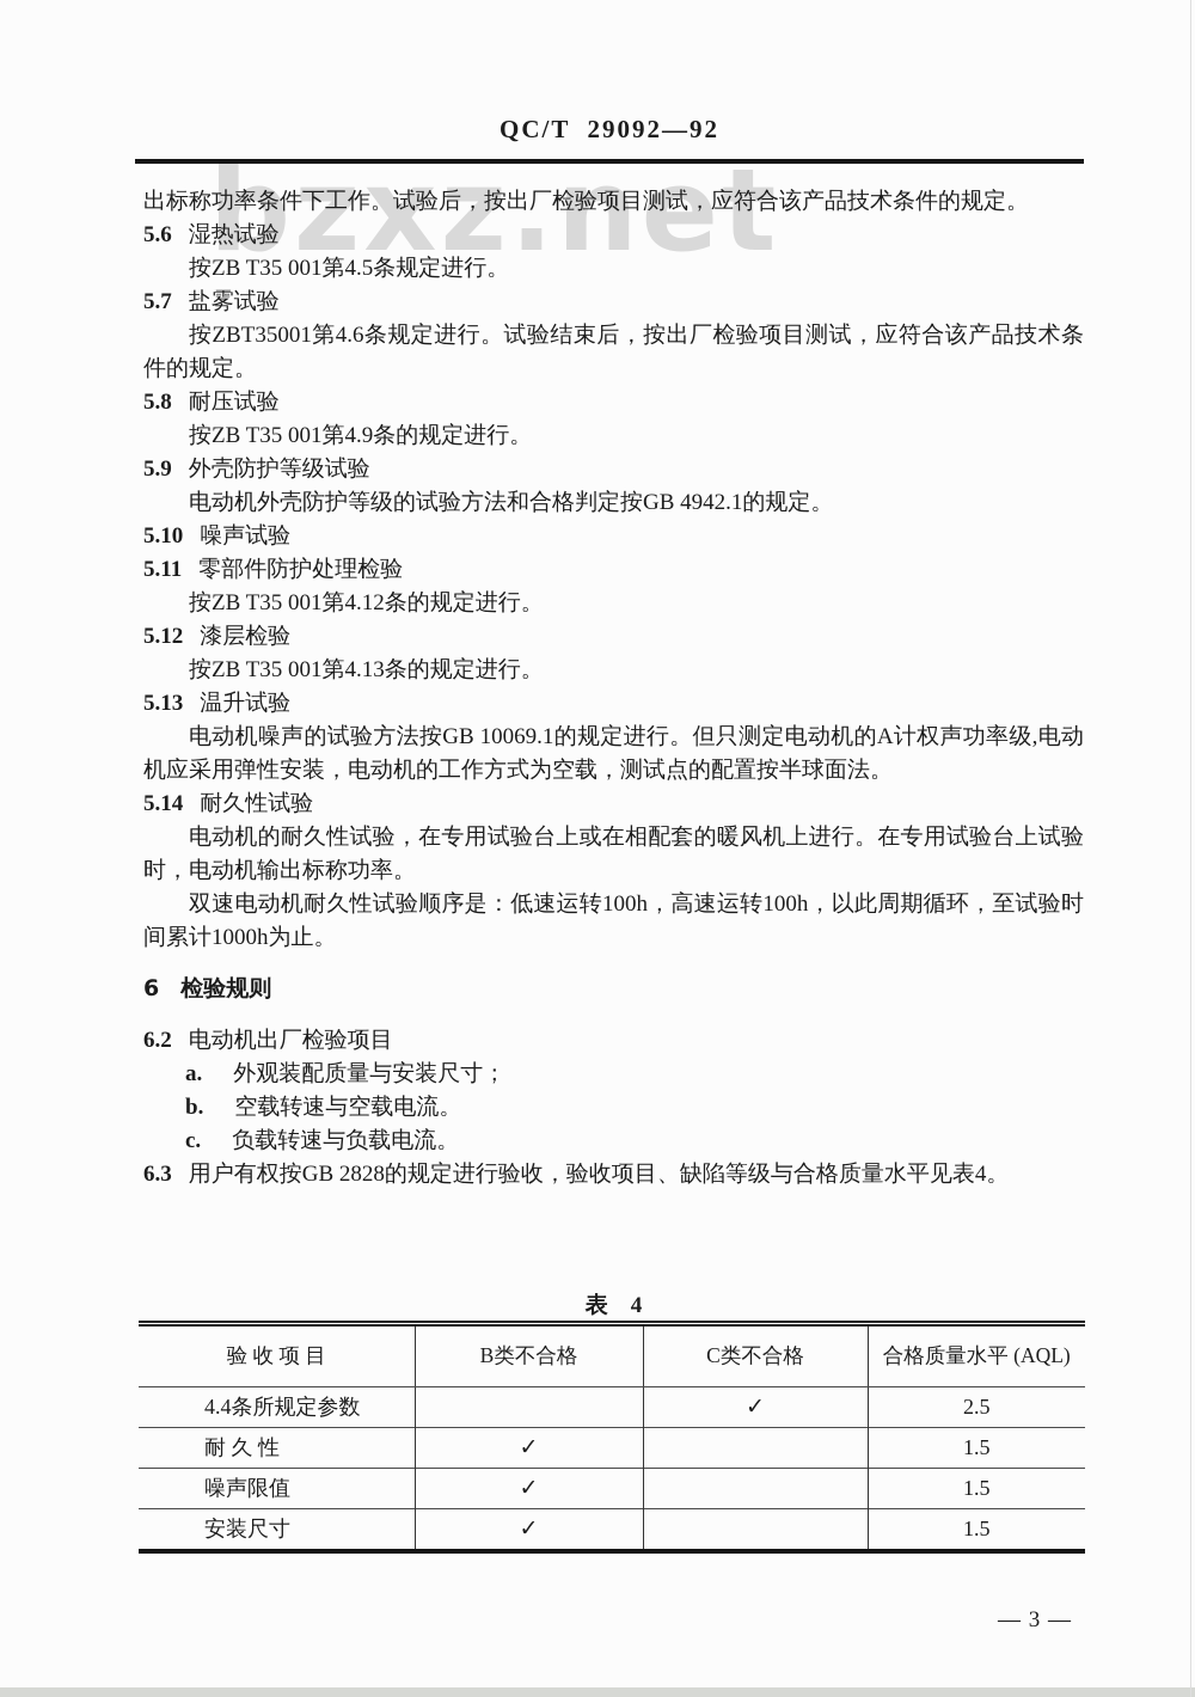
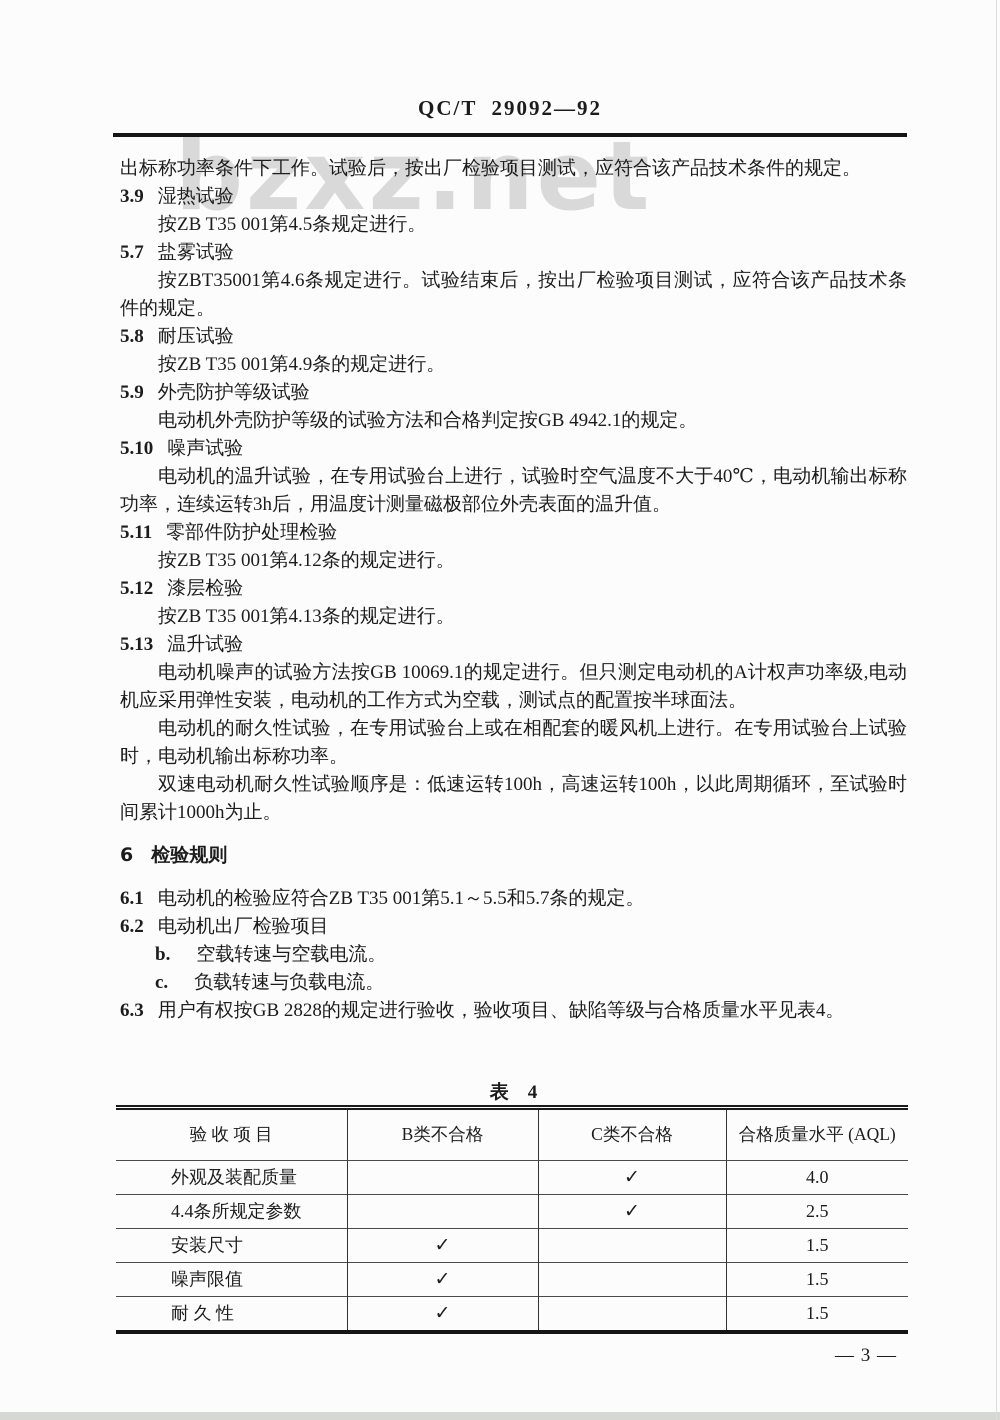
  bzxz.net
  QC/T 29092—92
  出标称功率条件下工作。试验后，按出厂检验项目测试，应符合该产品技术条件的规定。
- 5.6 湿热试验
+ 3.9 湿热试验
  按ZB T35 001第4.5条规定进行。
  5.7 盐雾试验
  按ZBT35001第4.6条规定进行。试验结束后，按出厂检验项目测试，应符合该产品技术条件的规定。
  5.8 耐压试验
  按ZB T35 001第4.9条的规定进行。
  5.9 外壳防护等级试验
  电动机外壳防护等级的试验方法和合格判定按GB 4942.1的规定。
  5.10 噪声试验
+ 电动机的温升试验，在专用试验台上进行，试验时空气温度不大于40℃，电动机输出标称功率，连续运转3h后，用温度计测量磁极部位外壳表面的温升值。
  5.11 零部件防护处理检验
  按ZB T35 001第4.12条的规定进行。
  5.12 漆层检验
  按ZB T35 001第4.13条的规定进行。
  5.13 温升试验
  电动机噪声的试验方法按GB 10069.1的规定进行。但只测定电动机的A计权声功率级,电动机应采用弹性安装，电动机的工作方式为空载，测试点的配置按半球面法。
- 5.14 耐久性试验
  电动机的耐久性试验，在专用试验台上或在相配套的暖风机上进行。在专用试验台上试验时，电动机输出标称功率。
  双速电动机耐久性试验顺序是：低速运转100h，高速运转100h，以此周期循环，至试验时间累计1000h为止。
  6 检验规则
+ 6.1 电动机的检验应符合ZB T35 001第5.1～5.5和5.7条的规定。
  6.2 电动机出厂检验项目
- a. 外观装配质量与安装尺寸；
  b. 空载转速与空载电流。
  c. 负载转速与负载电流。
  6.3 用户有权按GB 2828的规定进行验收，验收项目、缺陷等级与合格质量水平见表4。
  表 4
  验 收 项 目	B类不合格	C类不合格	合格质量水平 (AQL)
+ 外观及装配质量		✓	4.0
  4.4条所规定参数		✓	2.5
- 耐 久 性	✓		1.5
+ 安装尺寸	✓		1.5
  噪声限值	✓		1.5
- 安装尺寸	✓		1.5
+ 耐 久 性	✓		1.5
  — 3 —
